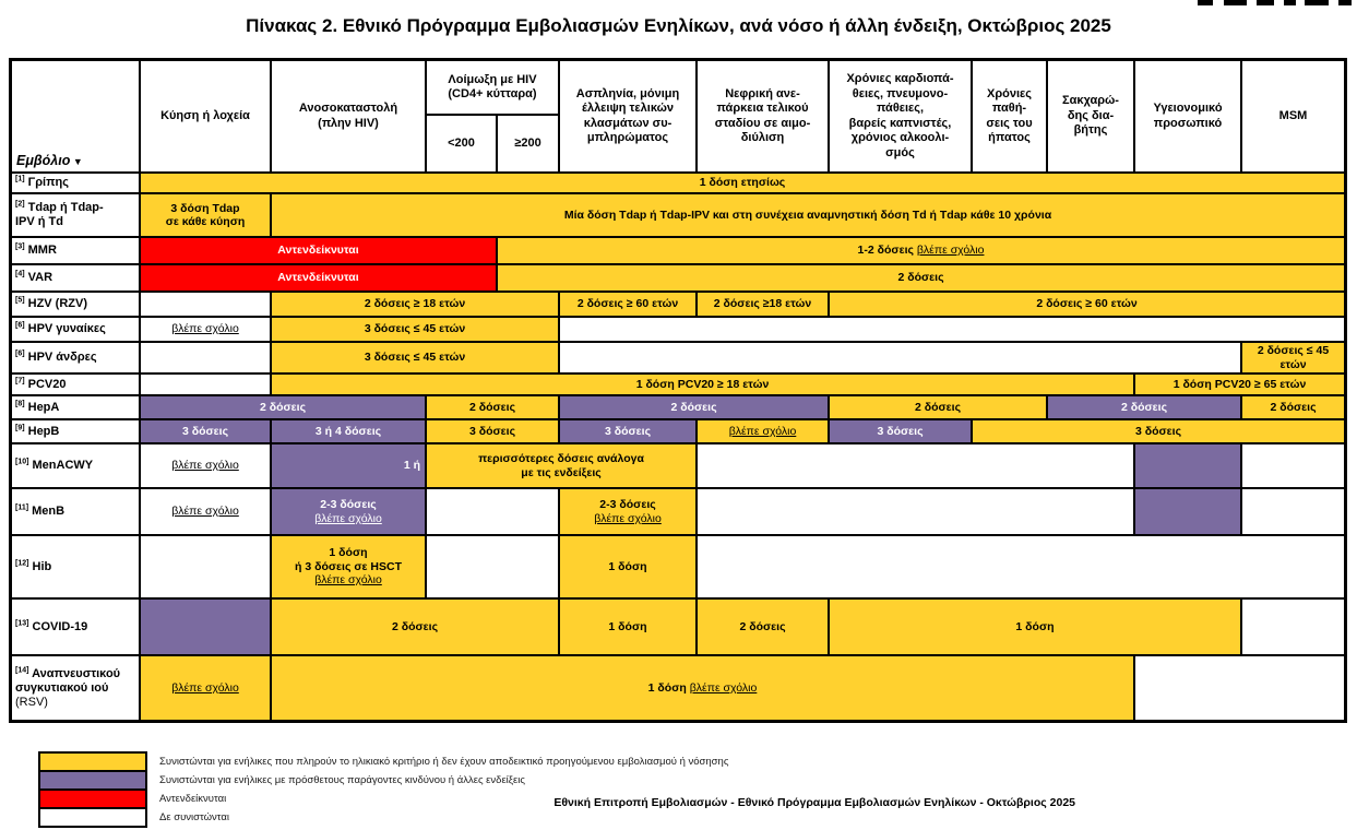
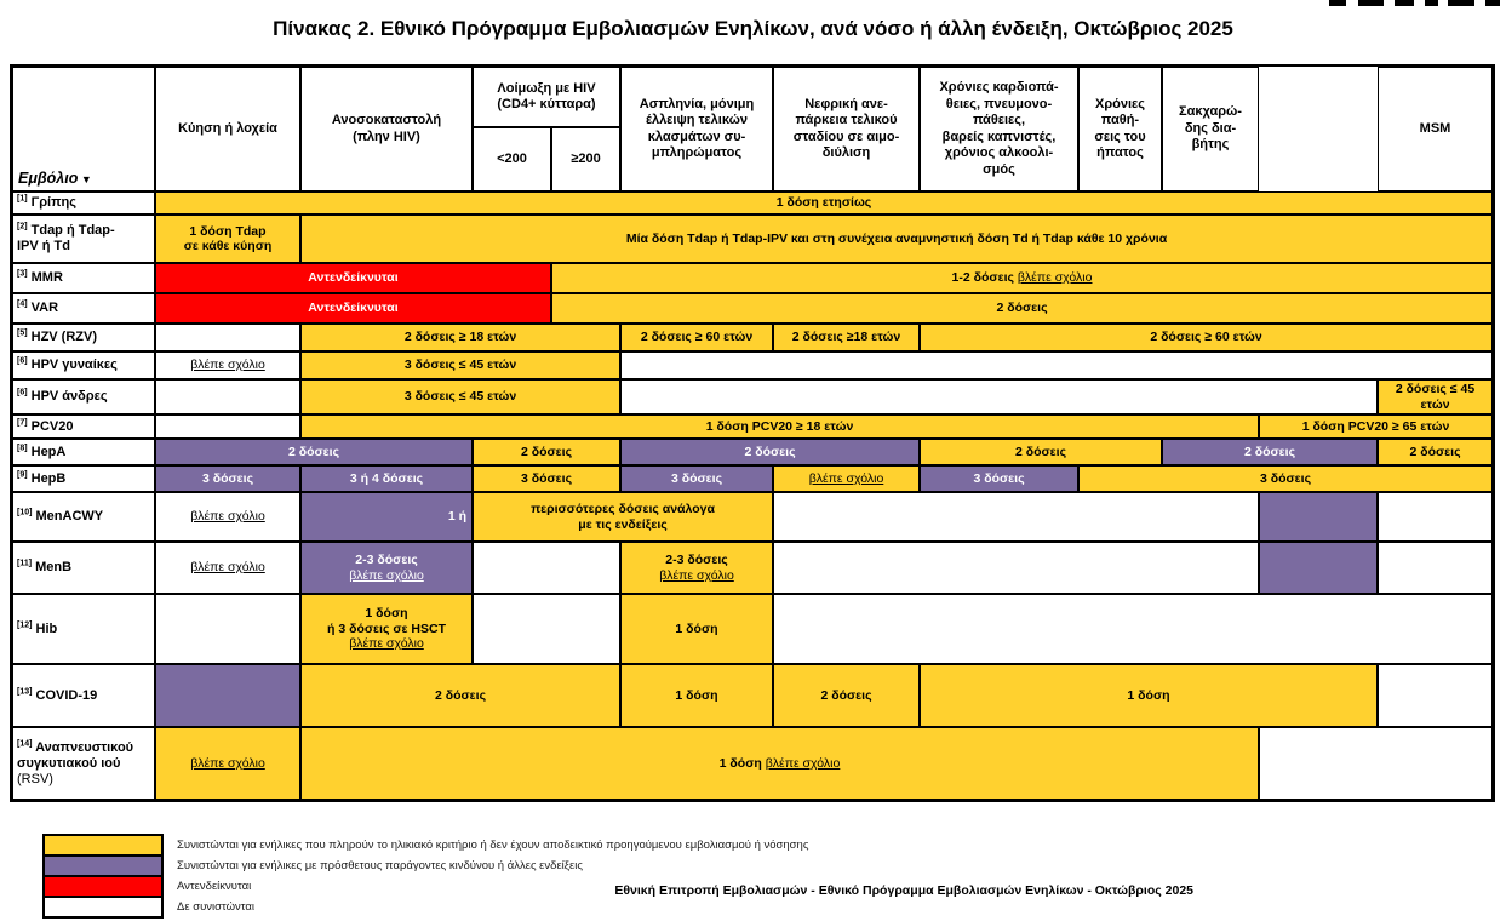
  Πίνακας 2. Εθνικό Πρόγραμμα Εμβολιασμών Ενηλίκων, ανά νόσο ή άλλη ένδειξη, Οκτώβριος 2025
  Εμβόλιο ▼
  Λοίμωξη με HIV
  (CD4+ κύτταρα)
  Κύηση ή λοχεία
  Ανοσοκαταστολή
  (πλην HIV)
  <200
  ≥200
  Ασπληνία, μόνιμη
  έλλειψη τελικών
  κλασμάτων συ-
  μπληρώματος
  Νεφρική ανε-
  πάρκεια τελικού
  σταδίου σε αιμο-
  διύλιση
  Χρόνιες καρδιοπά-
  θειες, πνευμονο-
  πάθειες,
  βαρείς καπνιστές,
  χρόνιος αλκοολι-
  σμός
  Χρόνιες
  παθή-
  σεις του
  ήπατος
  Σακχαρώ-
  δης δια-
  βήτης
- Υγειονομικό
- προσωπικό
  MSM
  1 δόση ετησίως
  Tdap ή Tdap-
  IPV ή Td
- 3 δόση Tdap
+ 1 δόση Tdap
  σε κάθε κύηση
  Μία δόση Tdap ή Tdap-IPV και στη συνέχεια αναμνηστική δόση Td ή Tdap κάθε 10 χρόνια
  Αντενδείκνυται
  1-2 δόσεις βλέπε σχόλιο
  Αντενδείκνυται
  2 δόσεις
  HZV (RZV)
  2 δόσεις ≥ 18 ετών
  2 δόσεις ≥ 60 ετών
  2 δόσεις ≥18 ετών
  2 δόσεις ≥ 60 ετών
  HPV γυναίκες
  βλέπε σχόλιο
  3 δόσεις ≤ 45 ετών
  HPV άνδρες
  3 δόσεις ≤ 45 ετών
  2 δόσεις ≤ 45
  ετών
  1 δόση PCV20 ≥ 18 ετών
  1 δόση PCV20 ≥ 65 ετών
  2 δόσεις
  2 δόσεις
  2 δόσεις
  2 δόσεις
  2 δόσεις
  2 δόσεις
  3 δόσεις
  3 ή 4 δόσεις
  3 δόσεις
  3 δόσεις
  βλέπε σχόλιο
  3 δόσεις
  3 δόσεις
  βλέπε σχόλιο
  1 ή
  περισσότερες δόσεις ανάλογα
  με τις ενδείξεις
  βλέπε σχόλιο
  2-3 δόσεις
  βλέπε σχόλιο
  2-3 δόσεις
  βλέπε σχόλιο
  1 δόση
  ή 3 δόσεις σε HSCT
  βλέπε σχόλιο
  1 δόση
  2 δόσεις
  1 δόση
  2 δόσεις
  1 δόση
  Αναπνευστικού
  συγκυτιακού ιού
  (RSV)
  βλέπε σχόλιο
  1 δόση βλέπε σχόλιο
  Συνιστώνται για ενήλικες που πληρούν το ηλικιακό κριτήριο ή δεν έχουν αποδεικτικό προηγούμενου εμβολιασμού ή νόσησης
  Συνιστώνται για ενήλικες με πρόσθετους παράγοντες κινδύνου ή άλλες ενδείξεις
  Αντενδείκνυται
  Δε συνιστώνται
  Εθνική Επιτροπή Εμβολιασμών - Εθνικό Πρόγραμμα Εμβολιασμών Ενηλίκων - Οκτώβριος 2025
